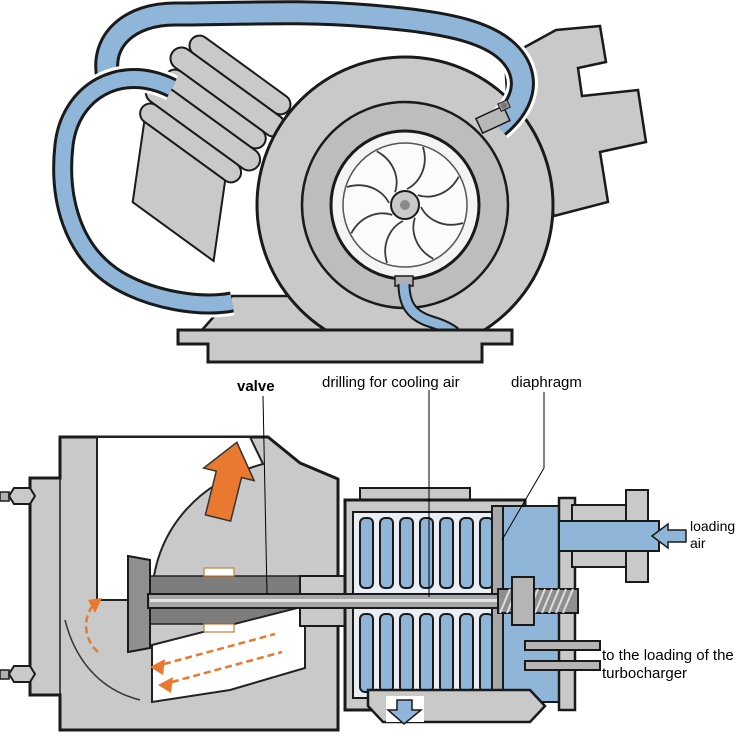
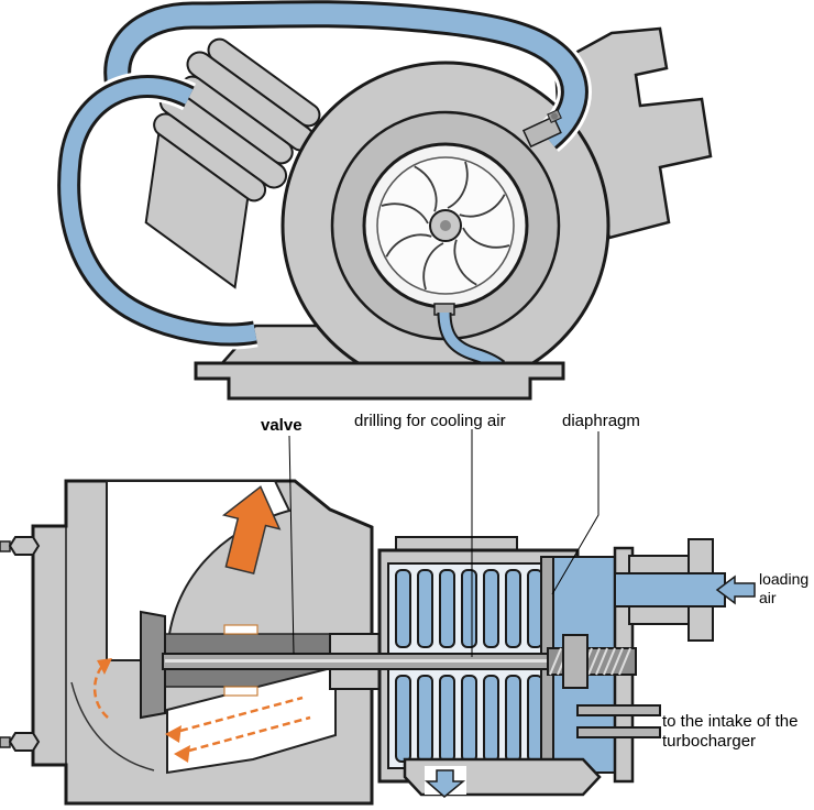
  valve
  drilling for cooling air
  diaphragm
  loading air
- to the loading of the turbocharger
+ to the intake of the turbocharger
